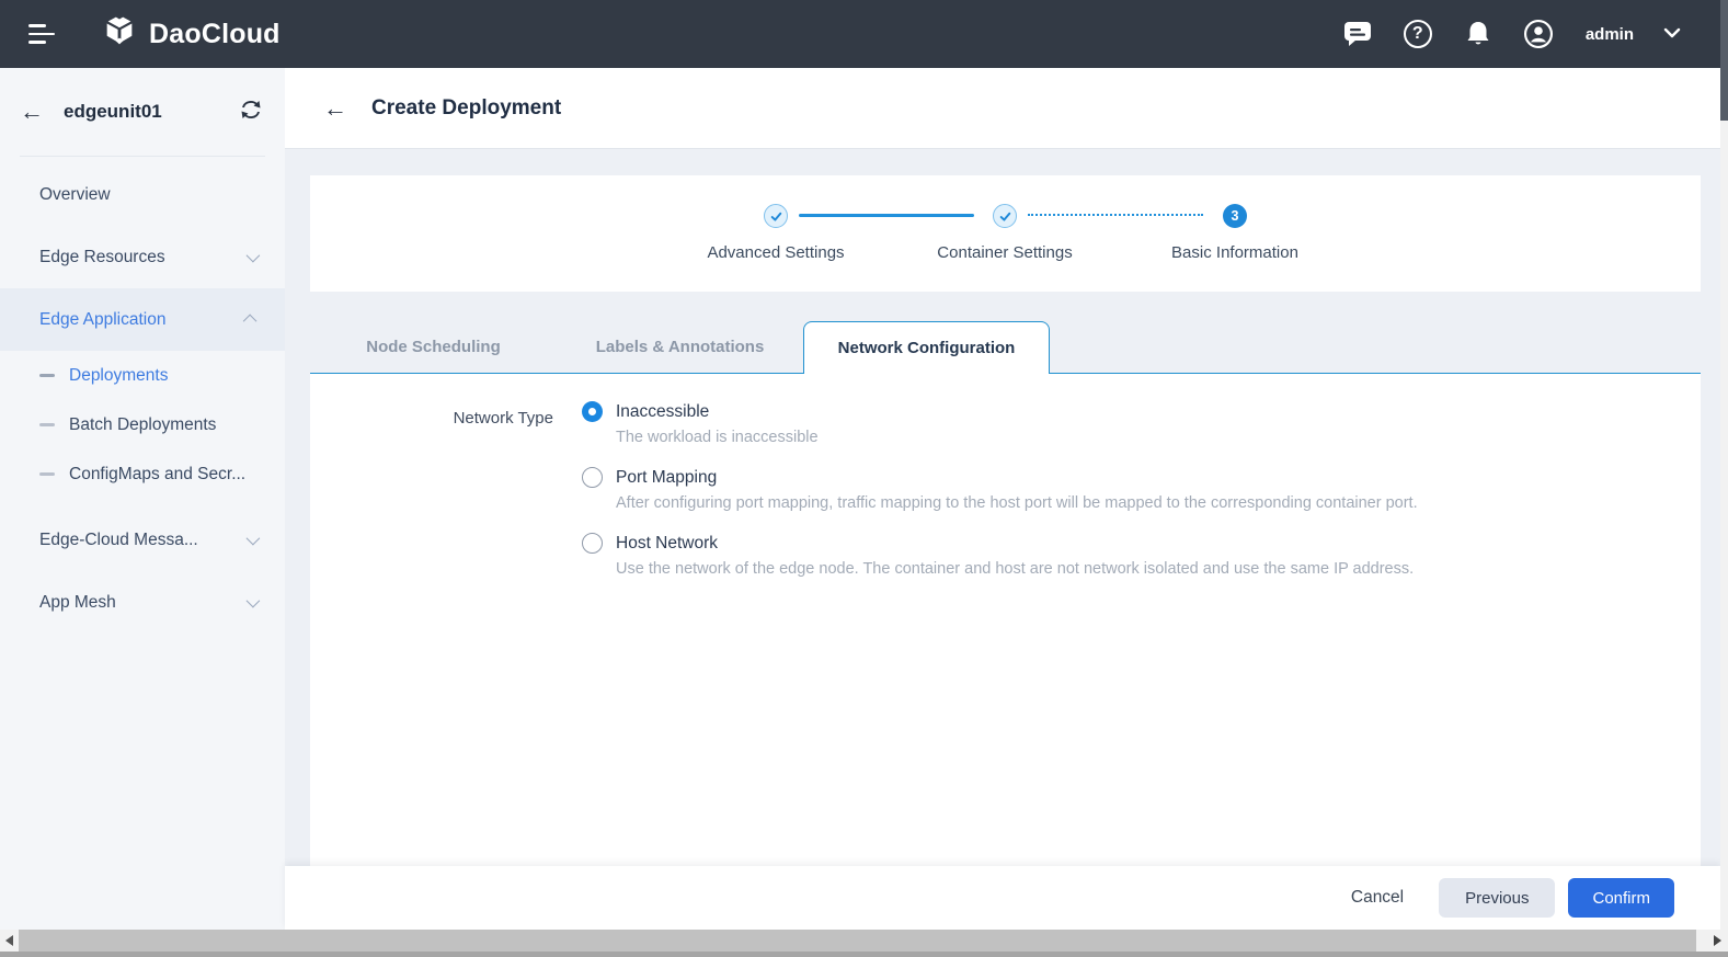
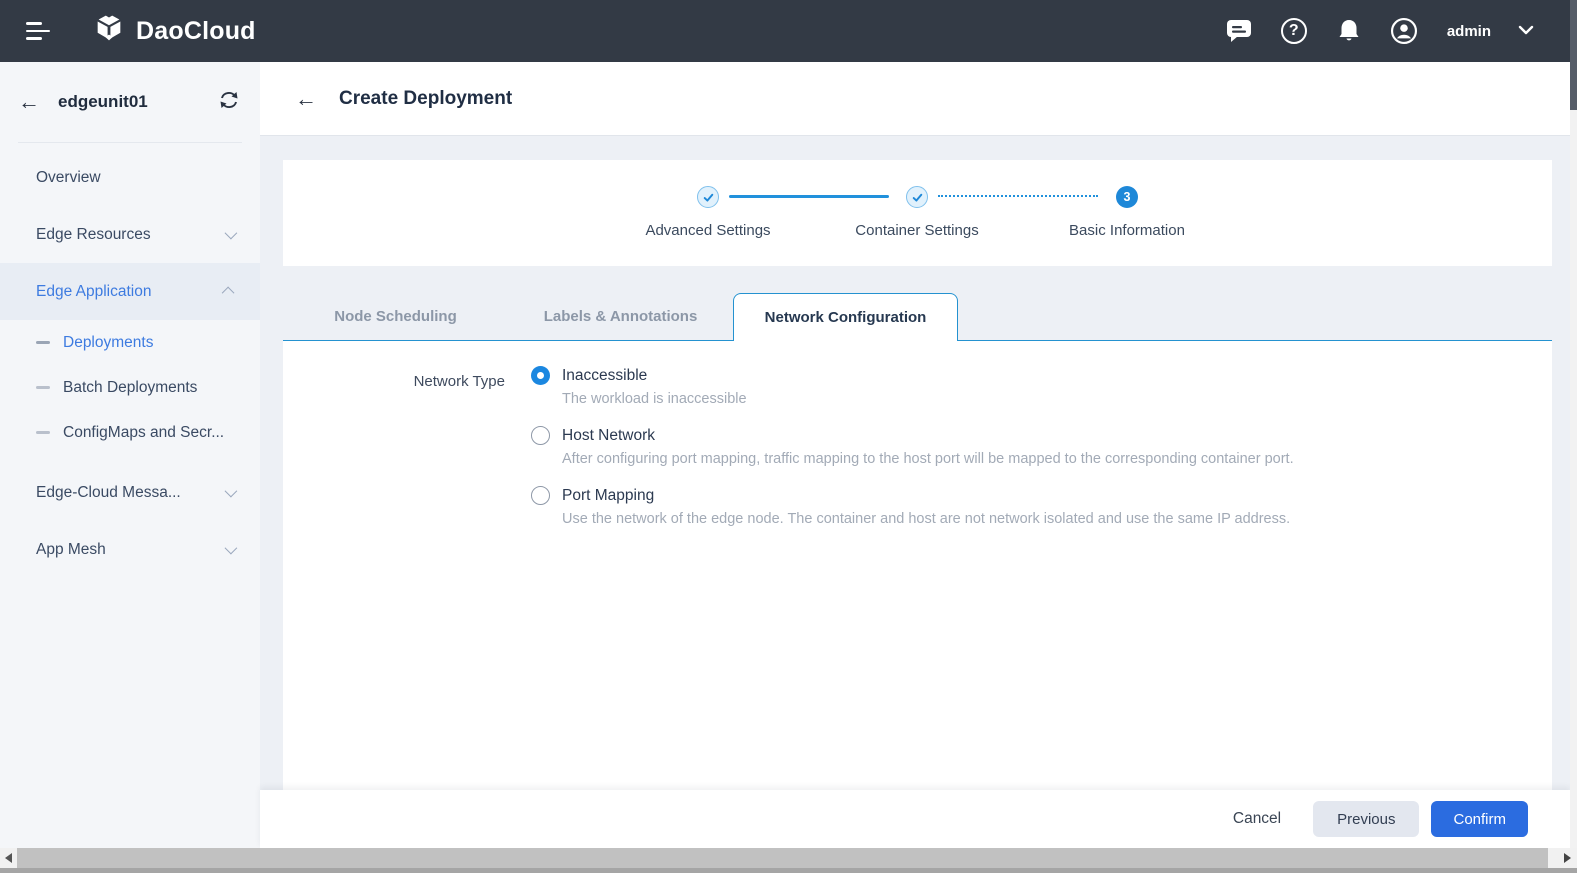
  DaoCloud
  ?
  admin
  ←
  edgeunit01
  Overview
  Edge Resources
  Edge Application
  Deployments
  Batch Deployments
  ConfigMaps and Secr...
  Edge-Cloud Messa...
  App Mesh
  ←
  Create Deployment
  3
  Advanced Settings
  Container Settings
  Basic Information
  Node Scheduling
  Labels & Annotations
  Network Configuration
  Network Type
  Inaccessible
  The workload is inaccessible
- Port Mapping
+ Host Network
  After configuring port mapping, traffic mapping to the host port will be mapped to the corresponding container port.
- Host Network
+ Port Mapping
  Use the network of the edge node. The container and host are not network isolated and use the same IP address.
  Cancel
  Previous
  Confirm
